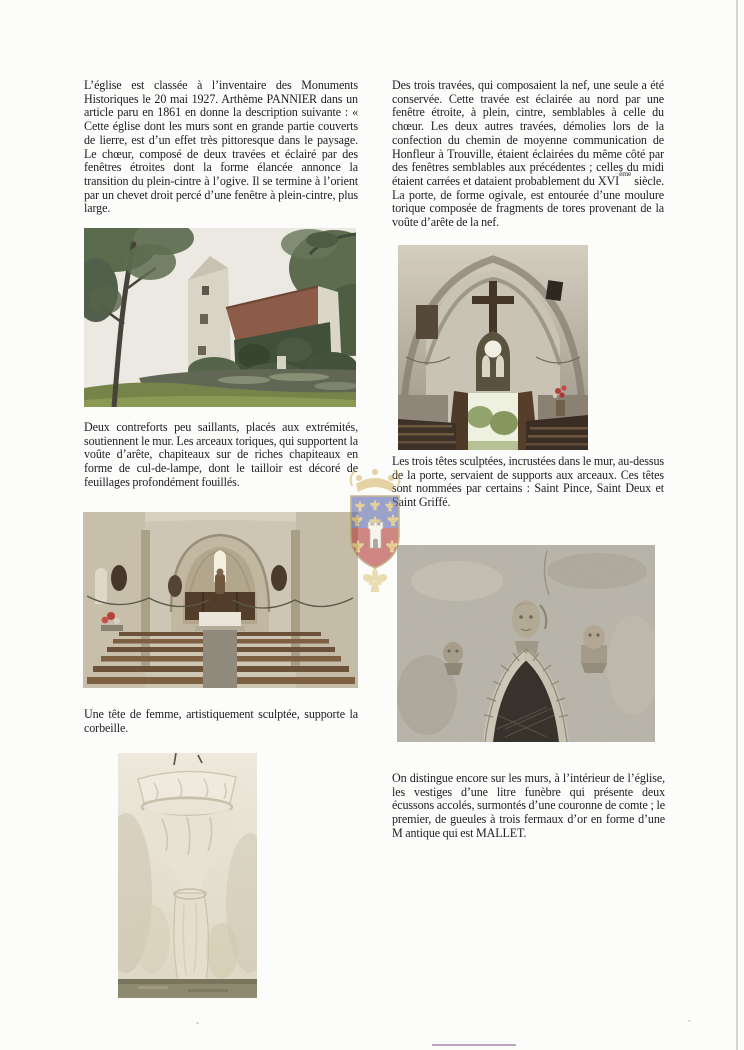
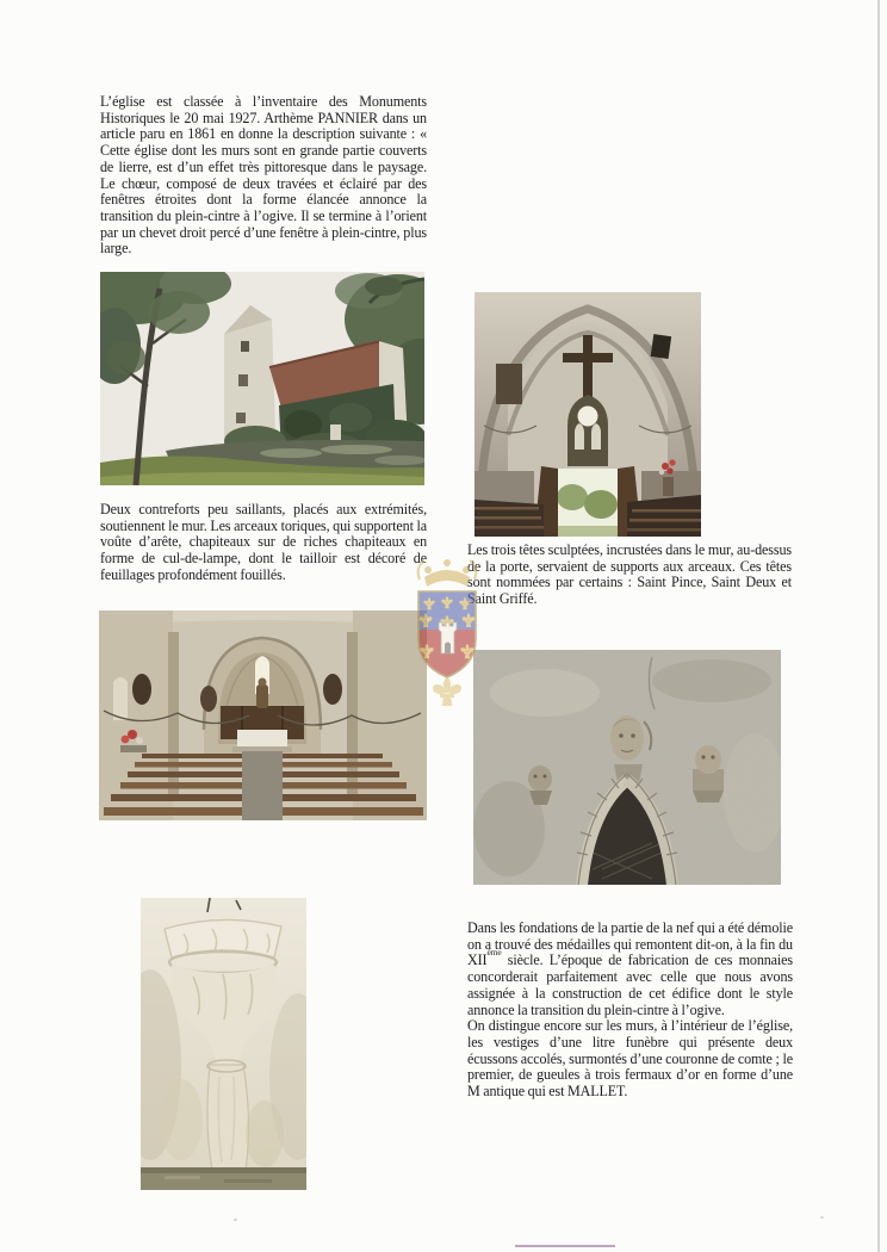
  L’église est classée à l’inventaire des Monuments Historiques le 20 mai 1927. Arthème PANNIER dans un article paru en 1861 en donne la description suivante : « Cette église dont les murs sont en grande partie couverts de lierre, est d’un effet très pittoresque dans le paysage. Le chœur, composé de deux travées et éclairé par des fenêtres étroites dont la forme élancée annonce la transition du plein-cintre à l’ogive. Il se termine à l’orient par un chevet droit percé d’une fenêtre à plein-cintre, plus large.
  Deux contreforts peu saillants, placés aux extrémités, soutiennent le mur. Les arceaux toriques, qui supportent la voûte d’arête, chapiteaux sur de riches chapiteaux en forme de cul-de-lampe, dont le tailloir est décoré de feuillages profondément fouillés.
- Une tête de femme, artistiquement sculptée, supporte la corbeille.
- Des trois travées, qui composaient la nef, une seule a été conservée. Cette travée est éclairée au nord par une fenêtre étroite, à plein, cintre, semblables à celle du chœur. Les deux autres travées, démolies lors de la confection du chemin de moyenne communication de Honfleur à Trouville, étaient éclairées du même côté par des fenêtres semblables aux précédentes ; celles du midi étaient carrées et dataient probablement du XVIème siècle. La porte, de forme ogivale, est entourée d’une moulure torique composée de fragments de tores provenant de la voûte d’arête de la nef.
  Les trois têtes sculptées, incrustées dans le mur, au-dessus de la porte, servaient de supports aux arceaux. Ces têtes sont nommées par certains : Saint Pince, Saint Deux et Saint Griffé.
+ Dans les fondations de la partie de la nef qui a été démolie on a trouvé des médailles qui remontent dit-on, à la fin du XIIème siècle. L’époque de fabrication de ces monnaies concorderait parfaitement avec celle que nous avons assignée à la construction de cet édifice dont le style annonce la transition du plein-cintre à l’ogive.
  On distingue encore sur les murs, à l’intérieur de l’église, les vestiges d’une litre funèbre qui présente deux écussons accolés, surmontés d’une couronne de comte ; le premier, de gueules à trois fermaux d’or en forme d’une M antique qui est MALLET.
